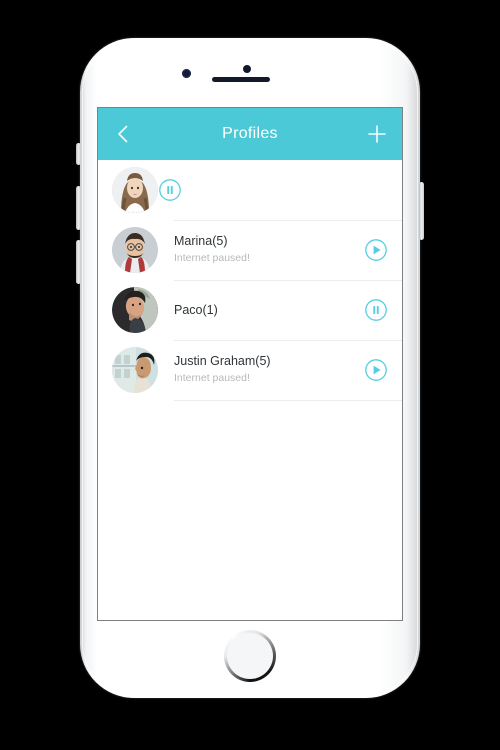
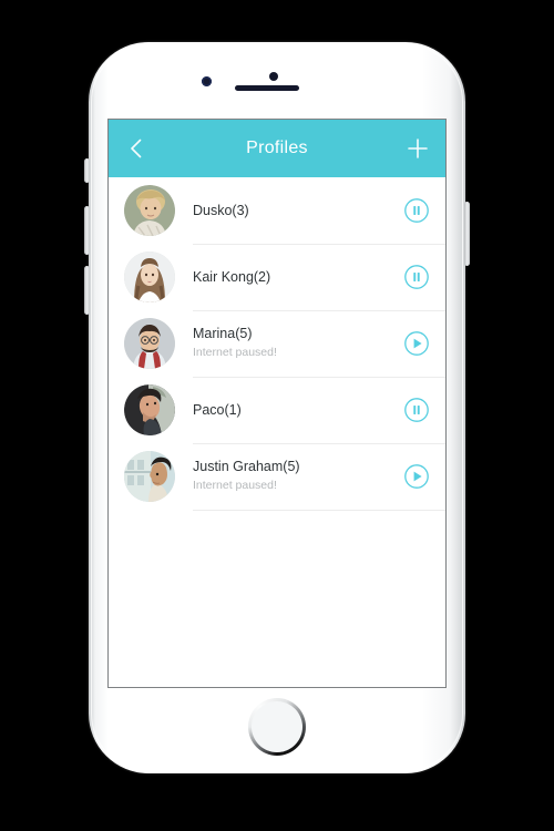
  Profiles
+ Dusko(3)
+ Kair Kong(2)
  Marina(5)
  Internet paused!
  Paco(1)
  Justin Graham(5)
  Internet paused!
